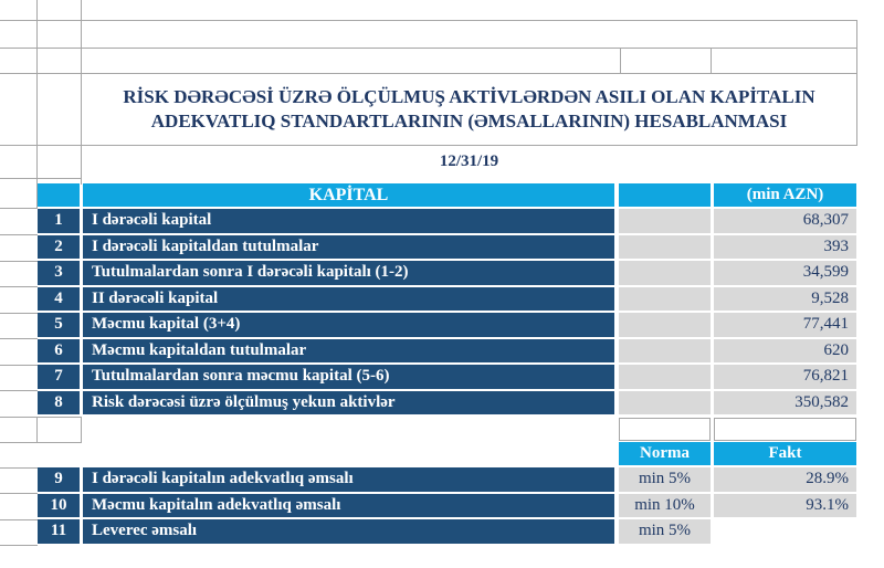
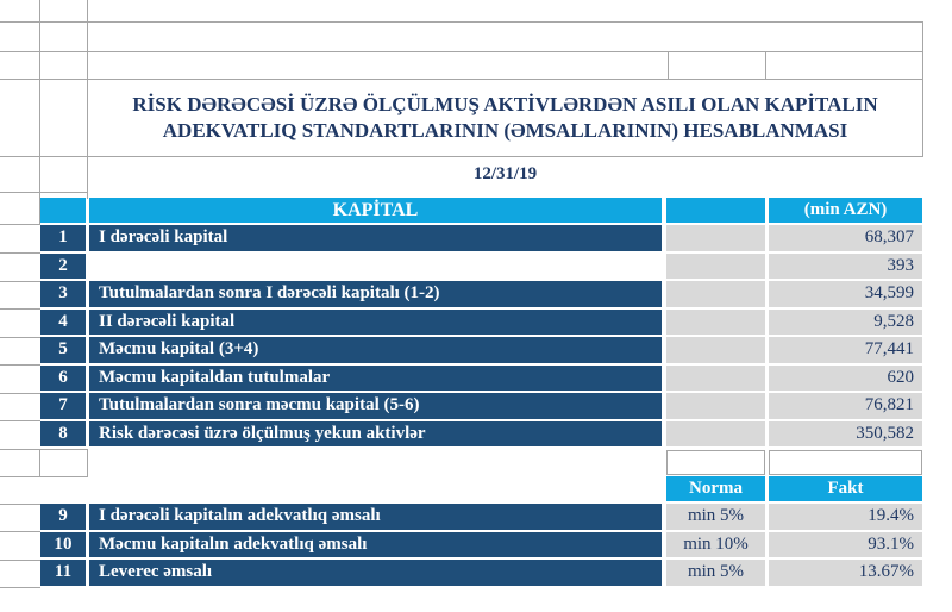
  RİSK DƏRƏCƏSİ ÜZRƏ ÖLÇÜLMUŞ AKTİVLƏRDƏN ASILI OLAN KAPİTALIN
  ADEKVATLIQ STANDARTLARININ (ƏMSALLARININ) HESABLANMASI
  12/31/19
  KAPİTAL
  (min AZN)
  Norma
  Fakt
  1
  I dərəcəli kapital
  68,307
  2
- I dərəcəli kapitaldan tutulmalar
  393
  3
  Tutulmalardan sonra I dərəcəli kapitalı (1-2)
  34,599
  4
  II dərəcəli kapital
  9,528
  5
  Məcmu kapital (3+4)
  77,441
  6
  Məcmu kapitaldan tutulmalar
  620
  7
  Tutulmalardan sonra məcmu kapital (5-6)
  76,821
  8
  Risk dərəcəsi üzrə ölçülmuş yekun aktivlər
  350,582
  9
  I dərəcəli kapitalın adekvatlıq əmsalı
  min 5%
- 28.9%
+ 19.4%
  10
  Məcmu kapitalın adekvatlıq əmsalı
  min 10%
  93.1%
  11
  Leverec əmsalı
  min 5%
+ 13.67%
